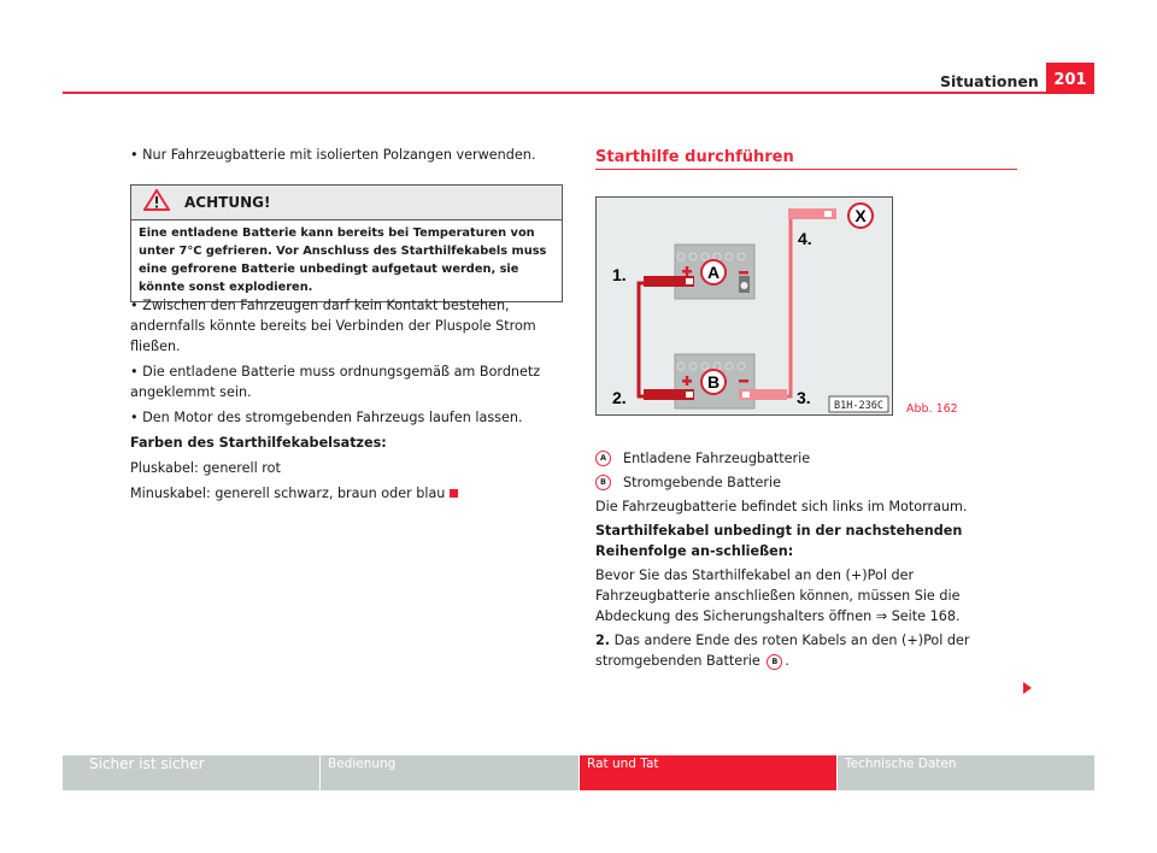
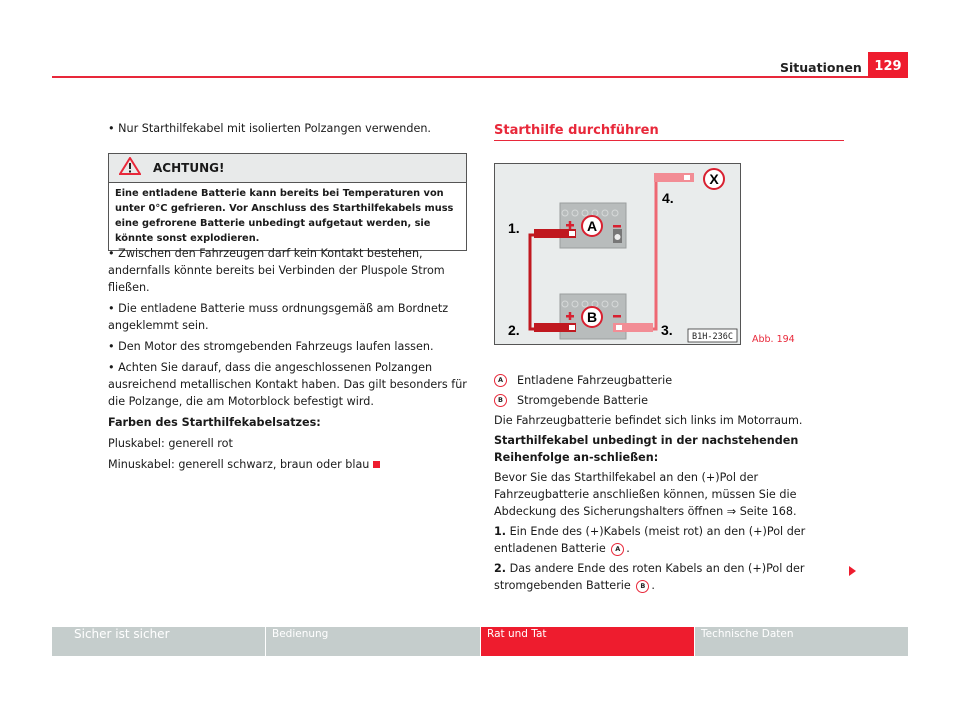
  Situationen
- 201
+ 129
- • Nur Fahrzeugbatterie mit isolierten Polzangen verwenden.
+ • Nur Starthilfekabel mit isolierten Polzangen verwenden.
  ACHTUNG!
- Eine entladene Batterie kann bereits bei Temperaturen von unter 7°C gefrieren. Vor Anschluss des Starthilfekabels muss eine gefrorene Batterie unbedingt aufgetaut werden, sie könnte sonst explodieren.
+ Eine entladene Batterie kann bereits bei Temperaturen von unter 0°C gefrieren. Vor Anschluss des Starthilfekabels muss eine gefrorene Batterie unbedingt aufgetaut werden, sie könnte sonst explodieren.
  • Zwischen den Fahrzeugen darf kein Kontakt bestehen, andernfalls könnte bereits bei Verbinden der Pluspole Strom fließen.
  • Die entladene Batterie muss ordnungsgemäß am Bordnetz angeklemmt sein.
  • Den Motor des stromgebenden Fahrzeugs laufen lassen.
+ • Achten Sie darauf, dass die angeschlossenen Polzangen ausreichend metallischen Kontakt haben. Das gilt besonders für die Polzange, die am Motorblock befestigt wird.
  Farben des Starthilfekabelsatzes:
  Pluskabel: generell rot
  Minuskabel: generell schwarz, braun oder blau
  Starthilfe durchführen
  A
  B
  X
  1.
  2.
  3.
  4.
  B1H-236C
- Abb. 162
+ Abb. 194
  A
  Entladene Fahrzeugbatterie
  B
  Stromgebende Batterie
  Die Fahrzeugbatterie befindet sich links im Motorraum.
  Starthilfekabel unbedingt in der nachstehenden Reihenfolge an-schließen:
  Bevor Sie das Starthilfekabel an den (+)Pol der Fahrzeugbatterie anschließen können, müssen Sie die Abdeckung des Sicherungshalters öffnen ⇒ Seite 168.
+ 1. Ein Ende des (+)Kabels (meist rot) an den (+)Pol der entladenen Batterie A .
  2. Das andere Ende des roten Kabels an den (+)Pol der stromgebenden Batterie B .
  Sicher ist sicher
  Bedienung
  Rat und Tat
  Technische Daten
